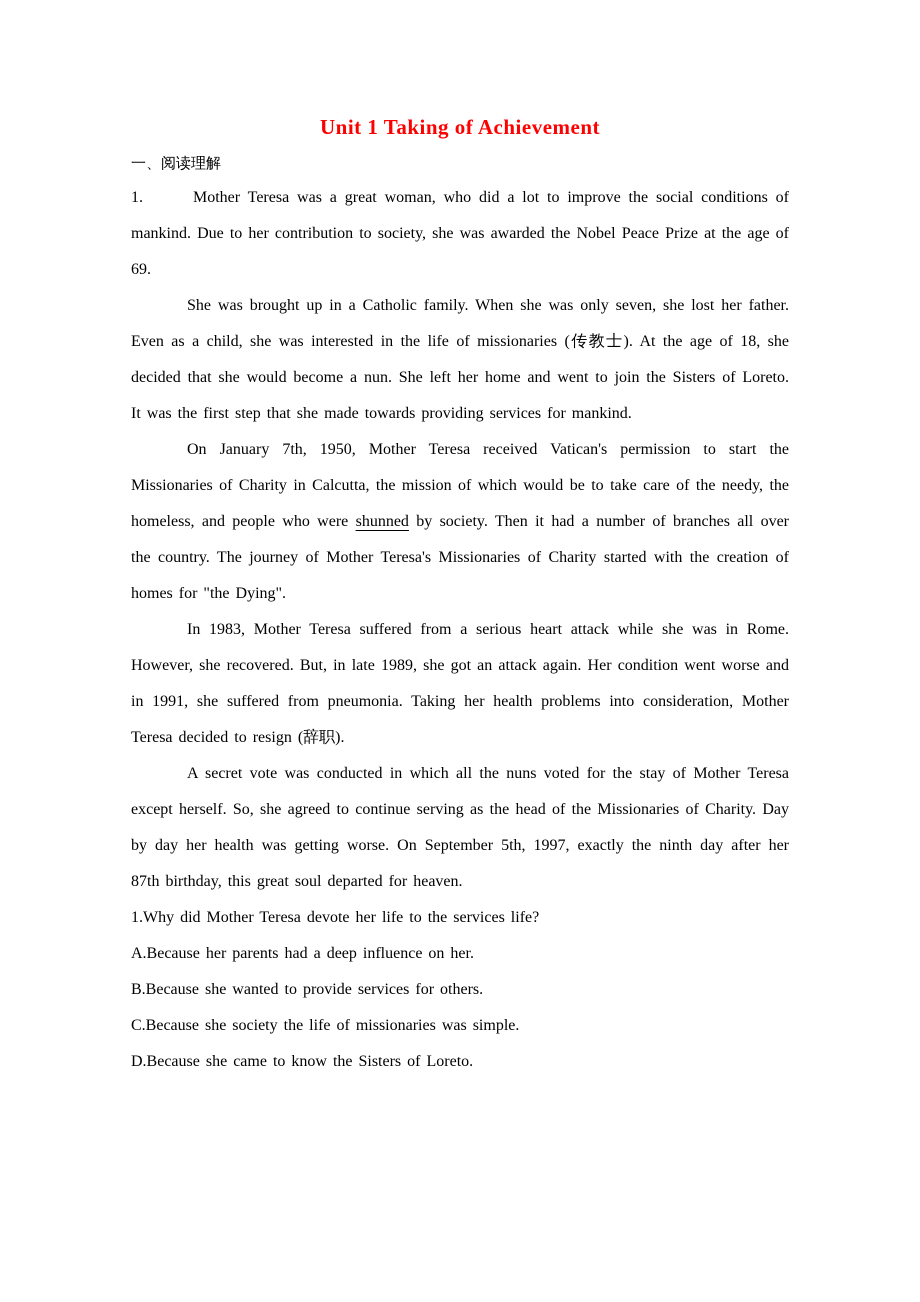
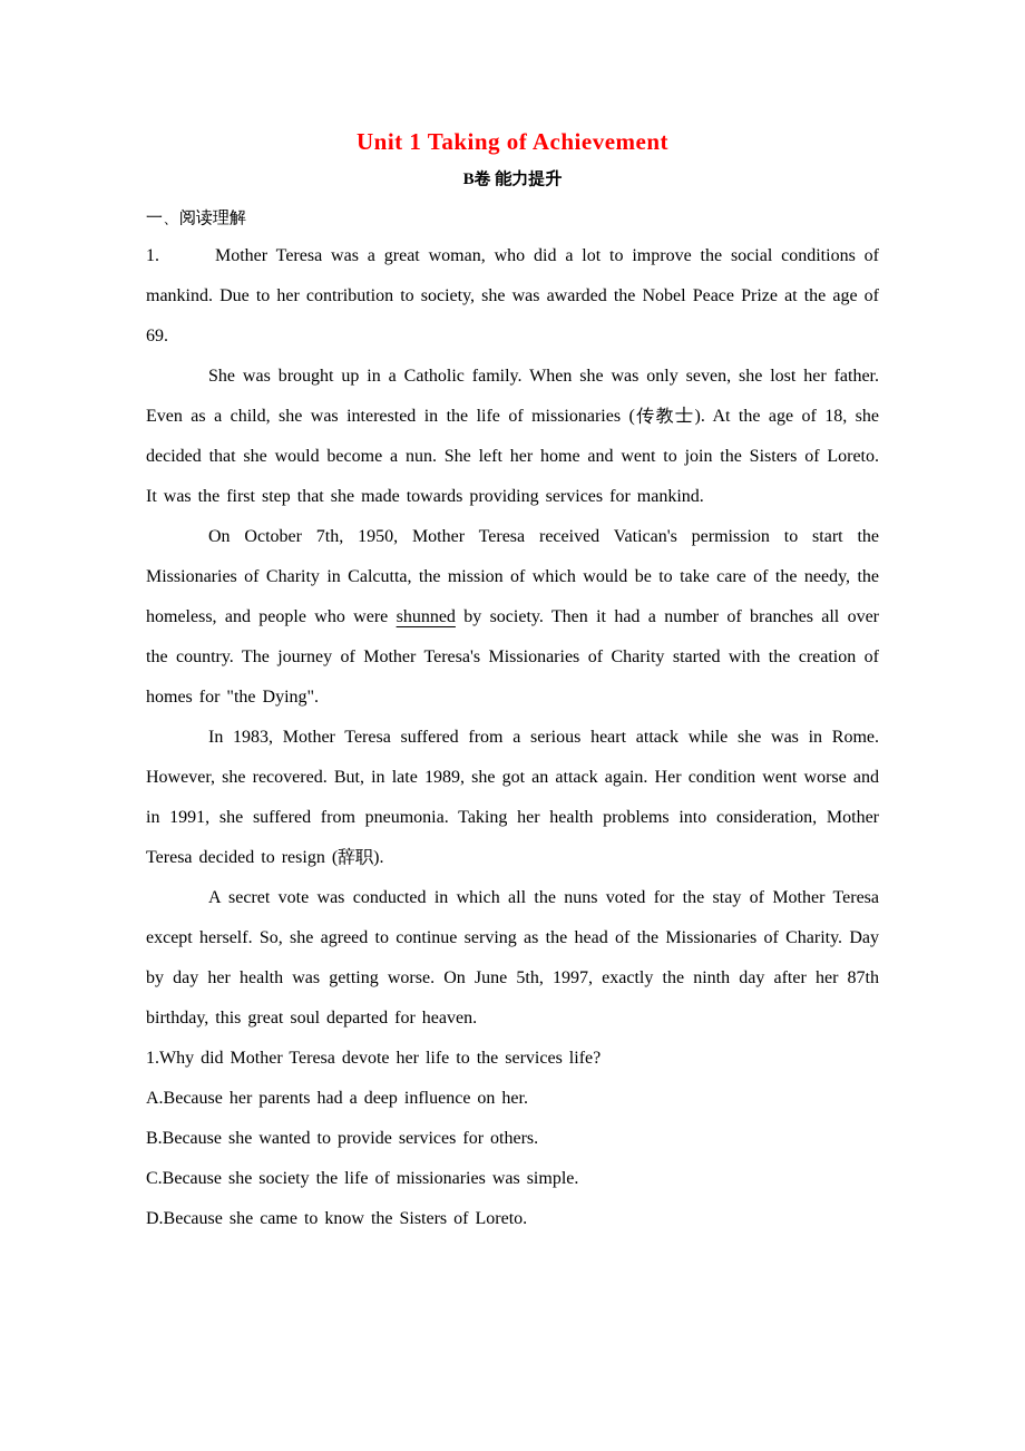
  Unit 1 Taking of Achievement
+ B卷 能力提升
  一、阅读理解
  1. Mother Teresa was a great woman, who did a lot to improve the social conditions of mankind. Due to her contribution to society, she was awarded the Nobel Peace Prize at the age of 69.
  She was brought up in a Catholic family. When she was only seven, she lost her father. Even as a child, she was interested in the life of missionaries (传教士). At the age of 18, she decided that she would become a nun. She left her home and went to join the Sisters of Loreto. It was the first step that she made towards providing services for mankind.
- On January 7th, 1950, Mother Teresa received Vatican's permission to start the Missionaries of Charity in Calcutta, the mission of which would be to take care of the needy, the homeless, and people who were shunned by society. Then it had a number of branches all over the country. The journey of Mother Teresa's Missionaries of Charity started with the creation of homes for "the Dying".
+ On October 7th, 1950, Mother Teresa received Vatican's permission to start the Missionaries of Charity in Calcutta, the mission of which would be to take care of the needy, the homeless, and people who were shunned by society. Then it had a number of branches all over the country. The journey of Mother Teresa's Missionaries of Charity started with the creation of homes for "the Dying".
  In 1983, Mother Teresa suffered from a serious heart attack while she was in Rome. However, she recovered. But, in late 1989, she got an attack again. Her condition went worse and in 1991, she suffered from pneumonia. Taking her health problems into consideration, Mother Teresa decided to resign (辞职).
- A secret vote was conducted in which all the nuns voted for the stay of Mother Teresa except herself. So, she agreed to continue serving as the head of the Missionaries of Charity. Day by day her health was getting worse. On September 5th, 1997, exactly the ninth day after her 87th birthday, this great soul departed for heaven.
+ A secret vote was conducted in which all the nuns voted for the stay of Mother Teresa except herself. So, she agreed to continue serving as the head of the Missionaries of Charity. Day by day her health was getting worse. On June 5th, 1997, exactly the ninth day after her 87th birthday, this great soul departed for heaven.
  1.Why did Mother Teresa devote her life to the services life?
  A.Because her parents had a deep influence on her.
  B.Because she wanted to provide services for others.
  C.Because she society the life of missionaries was simple.
  D.Because she came to know the Sisters of Loreto.
